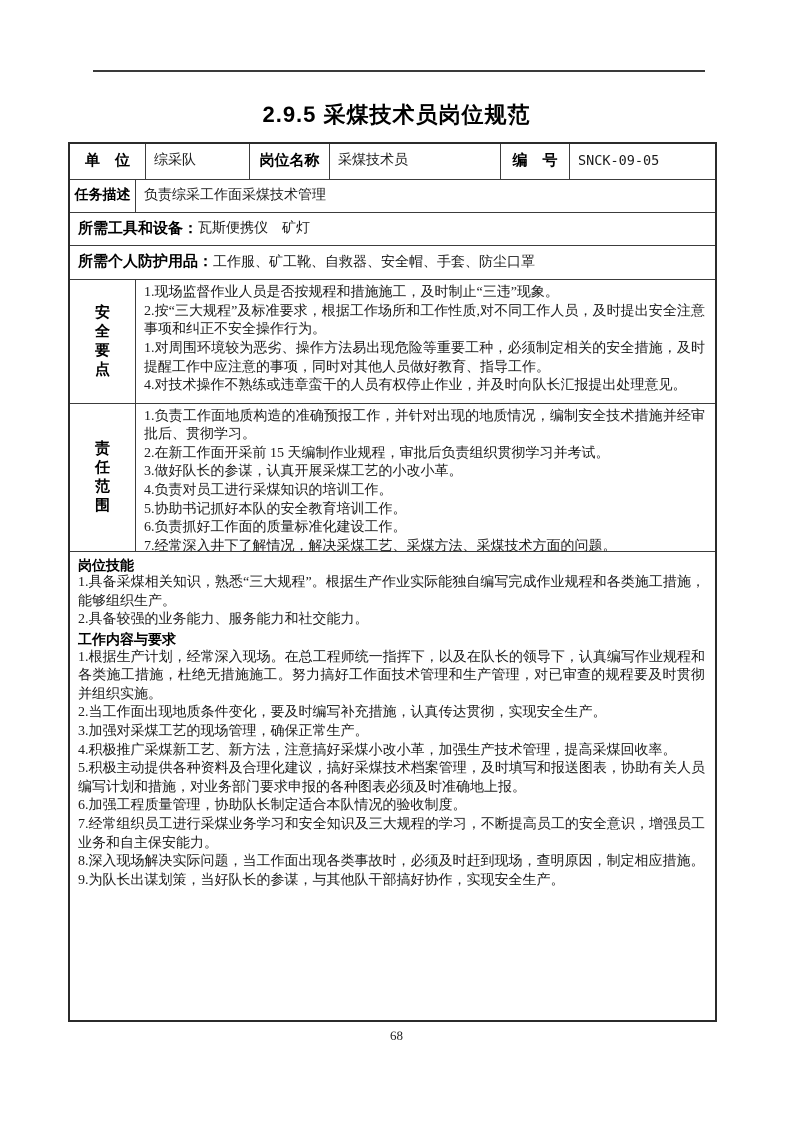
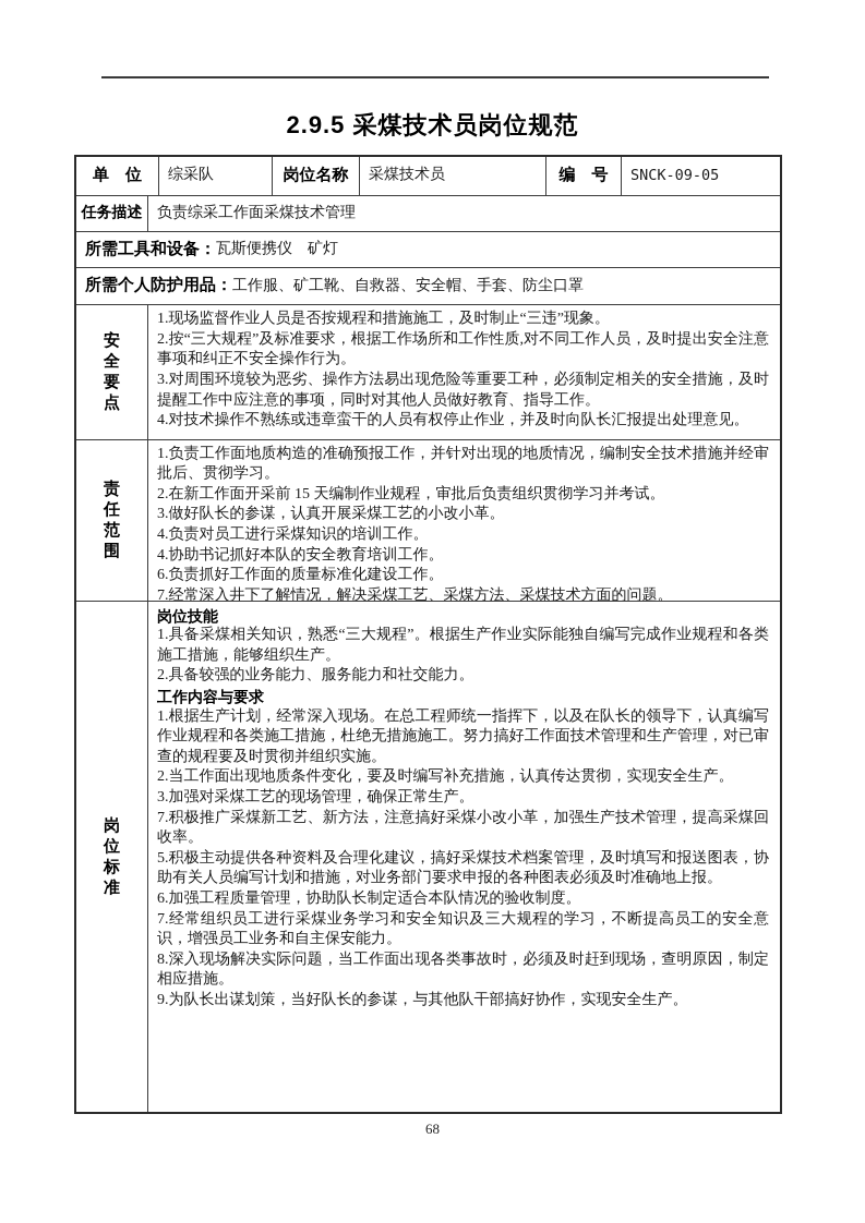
  2.9.5 采煤技术员岗位规范
  单 位
  综采队
  岗位名称
  采煤技术员
  编 号
  SNCK-09-05
  任务描述
  负责综采工作面采煤技术管理
  所需工具和设备：
  瓦斯便携仪 矿灯
  所需个人防护用品：
  工作服、矿工靴、自救器、安全帽、手套、防尘口罩
  安全要点
  1.现场监督作业人员是否按规程和措施施工，及时制止“三违”现象。
  2.按“三大规程”及标准要求，根据工作场所和工作性质,对不同工作人员，及时提出安全注意事项和纠正不安全操作行为。
- 1.对周围环境较为恶劣、操作方法易出现危险等重要工种，必须制定相关的安全措施，及时提醒工作中应注意的事项，同时对其他人员做好教育、指导工作。
+ 3.对周围环境较为恶劣、操作方法易出现危险等重要工种，必须制定相关的安全措施，及时提醒工作中应注意的事项，同时对其他人员做好教育、指导工作。
  4.对技术操作不熟练或违章蛮干的人员有权停止作业，并及时向队长汇报提出处理意见。
  责任范围
  1.负责工作面地质构造的准确预报工作，并针对出现的地质情况，编制安全技术措施并经审批后、贯彻学习。
  2.在新工作面开采前 15 天编制作业规程，审批后负责组织贯彻学习并考试。
  3.做好队长的参谋，认真开展采煤工艺的小改小革。
  4.负责对员工进行采煤知识的培训工作。
- 5.协助书记抓好本队的安全教育培训工作。
+ 4.协助书记抓好本队的安全教育培训工作。
  6.负责抓好工作面的质量标准化建设工作。
  7.经常深入井下了解情况，解决采煤工艺、采煤方法、采煤技术方面的问题。
+ 岗位标准
  岗位技能
  1.具备采煤相关知识，熟悉“三大规程”。根据生产作业实际能独自编写完成作业规程和各类施工措施，能够组织生产。
  2.具备较强的业务能力、服务能力和社交能力。
  工作内容与要求
  1.根据生产计划，经常深入现场。在总工程师统一指挥下，以及在队长的领导下，认真编写作业规程和各类施工措施，杜绝无措施施工。努力搞好工作面技术管理和生产管理，对已审查的规程要及时贯彻并组织实施。
  2.当工作面出现地质条件变化，要及时编写补充措施，认真传达贯彻，实现安全生产。
  3.加强对采煤工艺的现场管理，确保正常生产。
- 4.积极推广采煤新工艺、新方法，注意搞好采煤小改小革，加强生产技术管理，提高采煤回收率。
+ 7.积极推广采煤新工艺、新方法，注意搞好采煤小改小革，加强生产技术管理，提高采煤回收率。
  5.积极主动提供各种资料及合理化建议，搞好采煤技术档案管理，及时填写和报送图表，协助有关人员编写计划和措施，对业务部门要求申报的各种图表必须及时准确地上报。
  6.加强工程质量管理，协助队长制定适合本队情况的验收制度。
  7.经常组织员工进行采煤业务学习和安全知识及三大规程的学习，不断提高员工的安全意识，增强员工业务和自主保安能力。
  8.深入现场解决实际问题，当工作面出现各类事故时，必须及时赶到现场，查明原因，制定相应措施。
  9.为队长出谋划策，当好队长的参谋，与其他队干部搞好协作，实现安全生产。
  68
